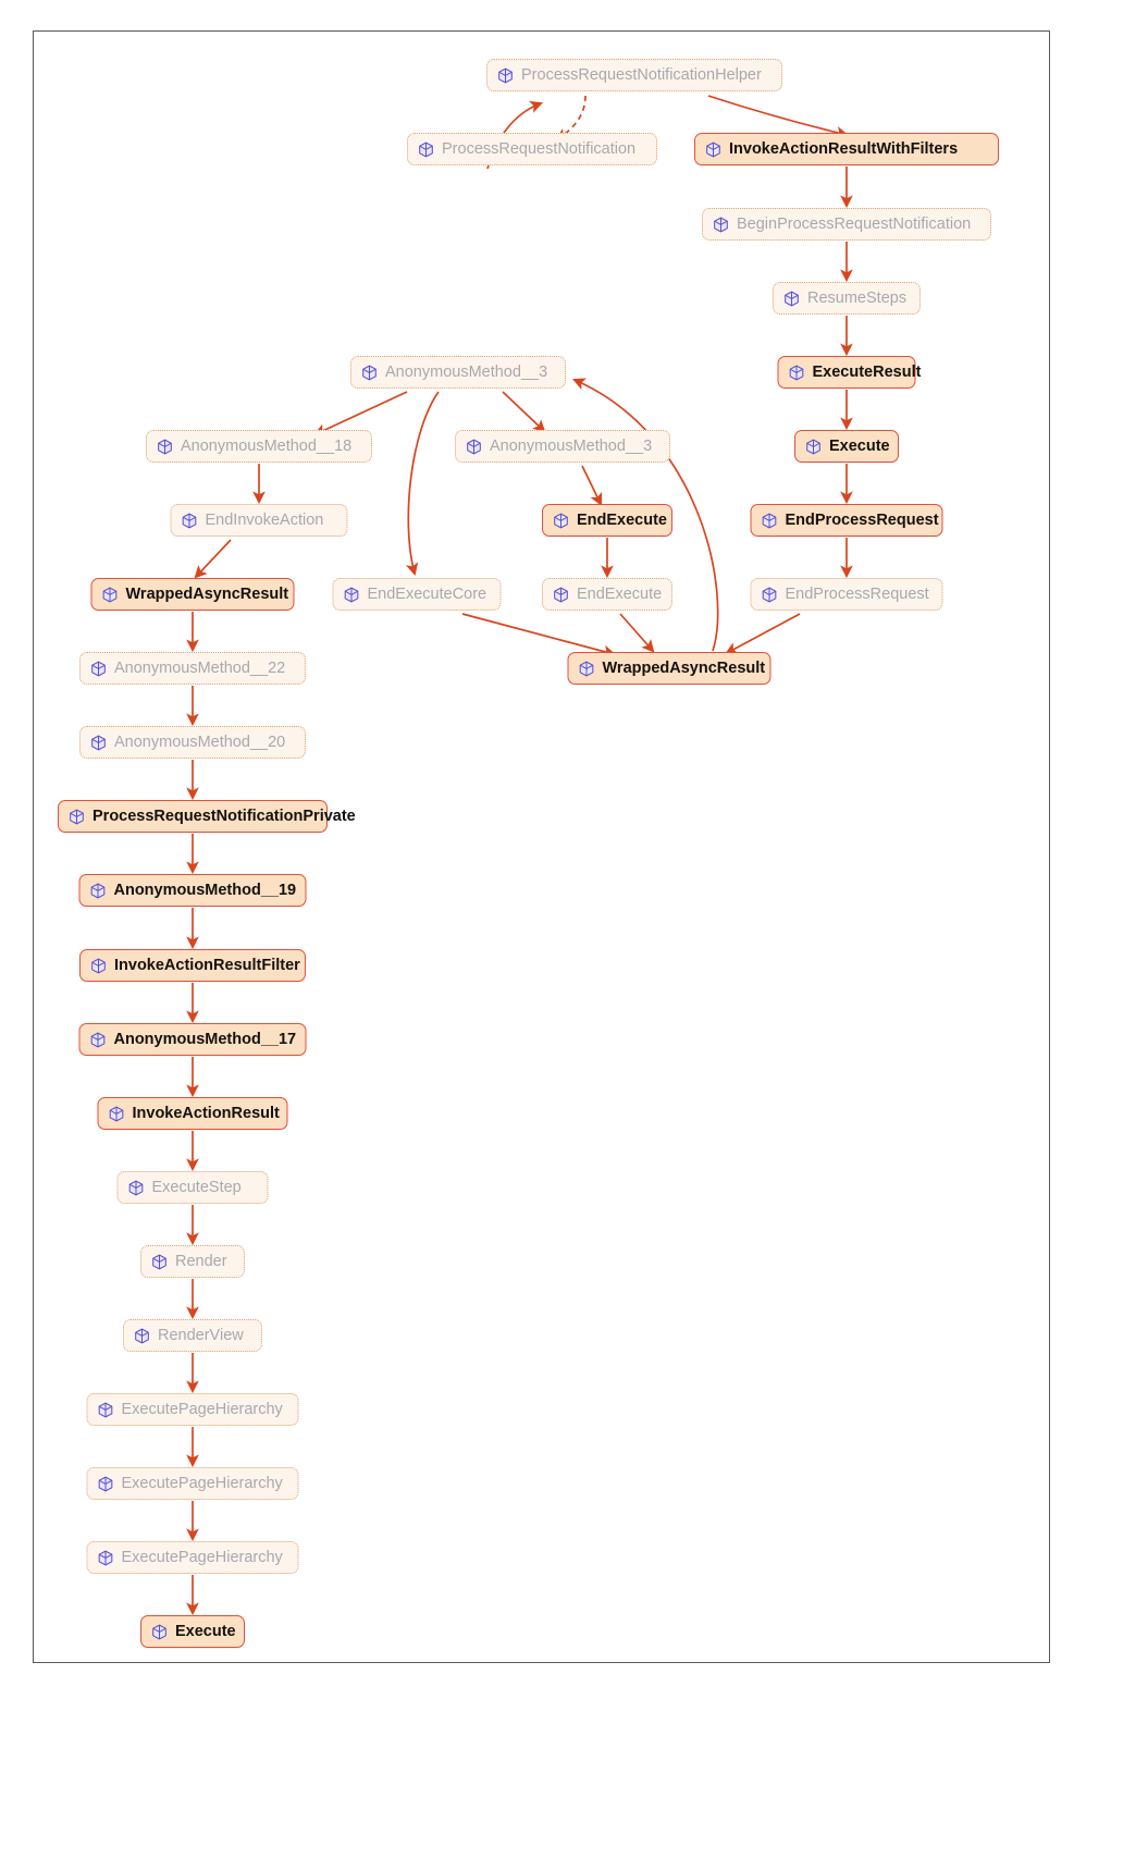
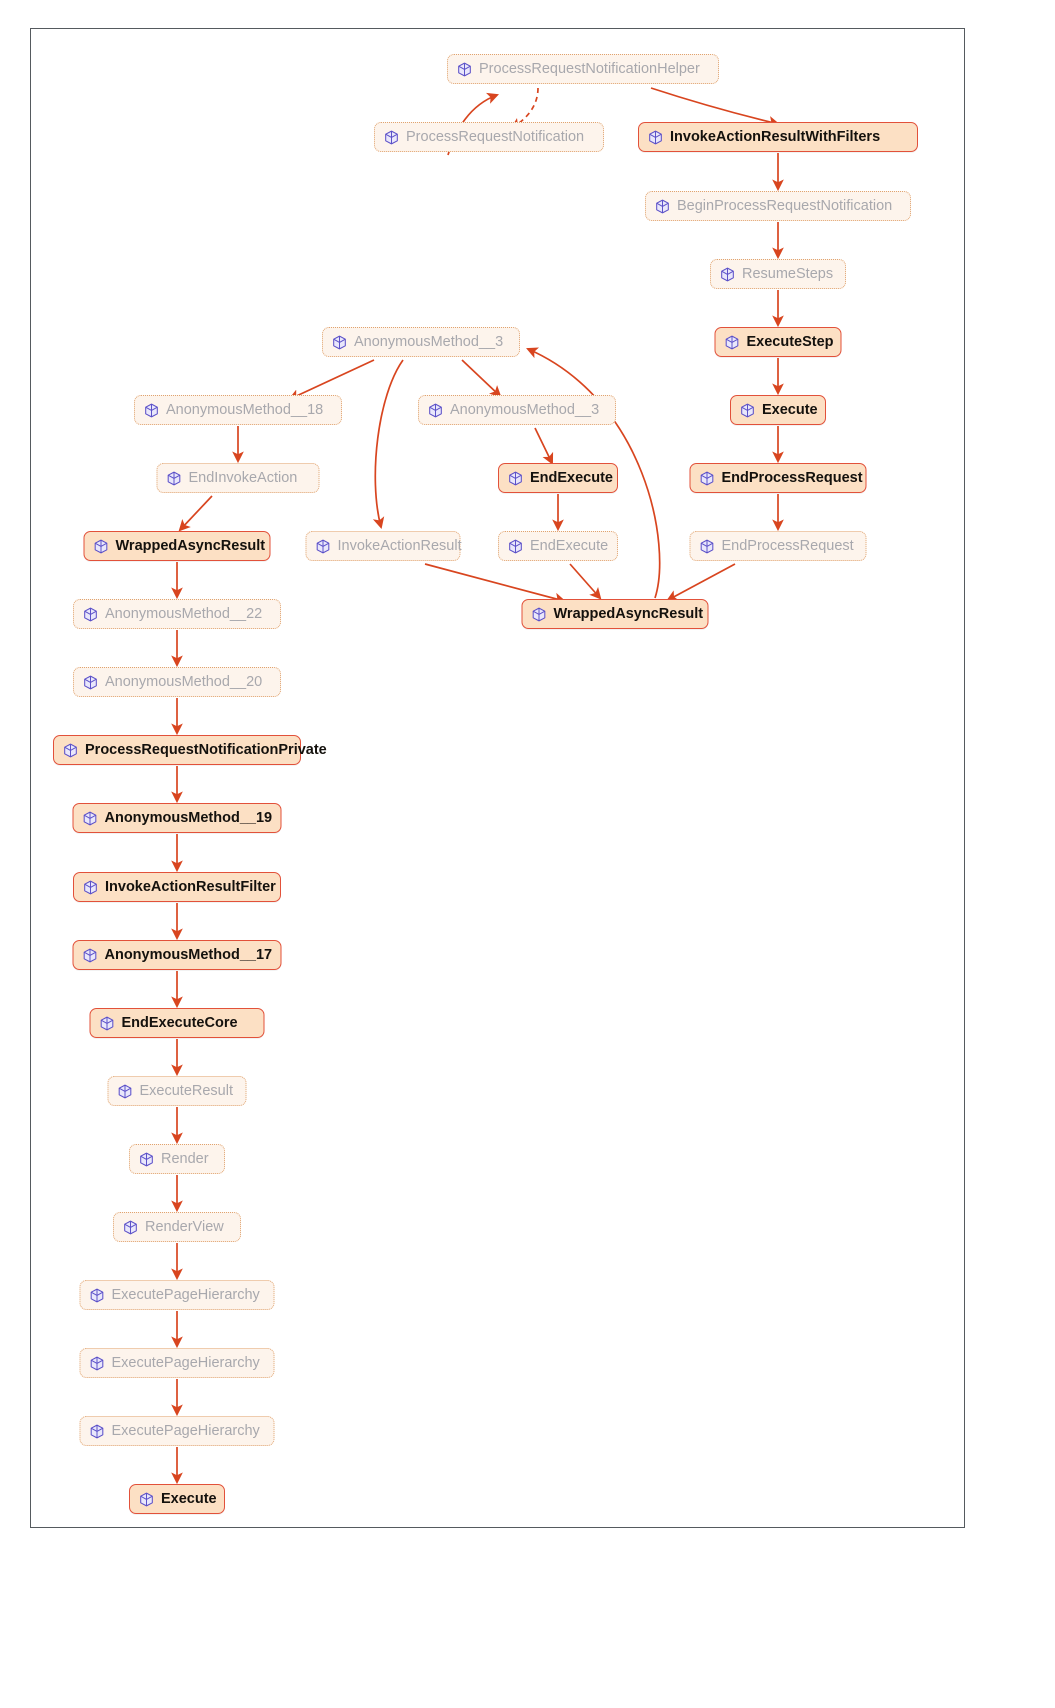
  ProcessRequestNotificationHelper
  ProcessRequestNotification
  InvokeActionResultWithFilters
  BeginProcessRequestNotification
  ResumeSteps
- ExecuteResult
+ ExecuteStep
  Execute
  EndProcessRequest
  EndProcessRequest
  AnonymousMethod__3
  AnonymousMethod__18
  AnonymousMethod__3
  EndInvokeAction
  EndExecute
  WrappedAsyncResult
- EndExecuteCore
+ InvokeActionResult
  EndExecute
  WrappedAsyncResult
  AnonymousMethod__22
  AnonymousMethod__20
  ProcessRequestNotificationPrivate
  AnonymousMethod__19
  InvokeActionResultFilter
  AnonymousMethod__17
- InvokeActionResult
+ EndExecuteCore
- ExecuteStep
+ ExecuteResult
  Render
  RenderView
  ExecutePageHierarchy
  ExecutePageHierarchy
  ExecutePageHierarchy
  Execute
